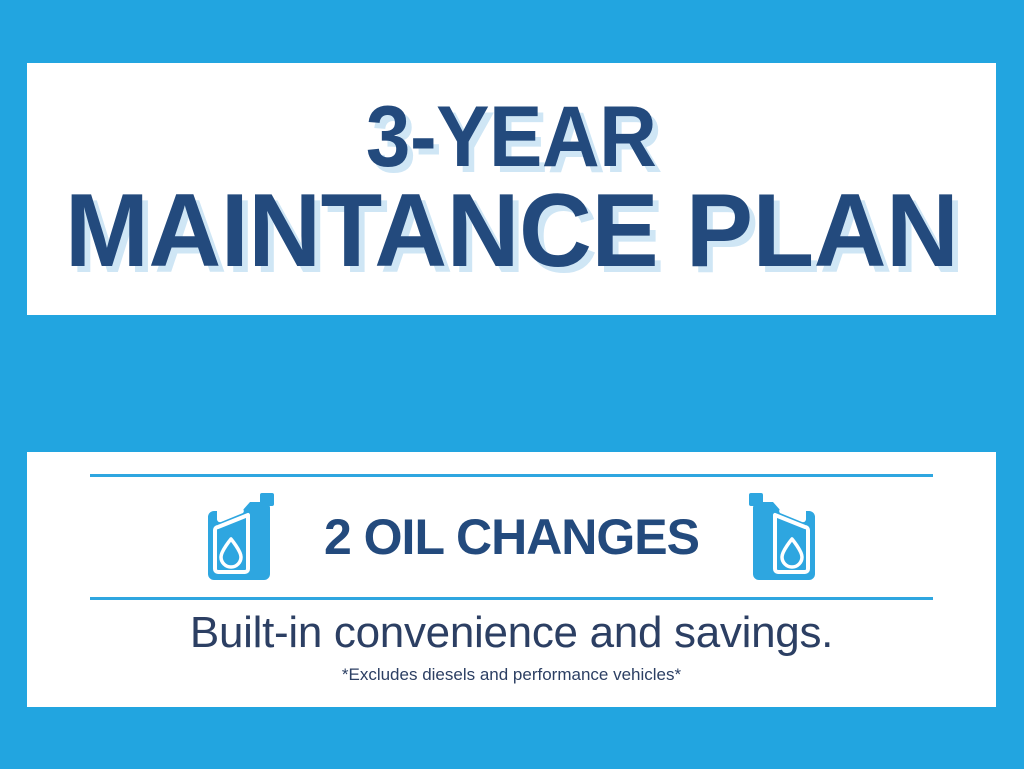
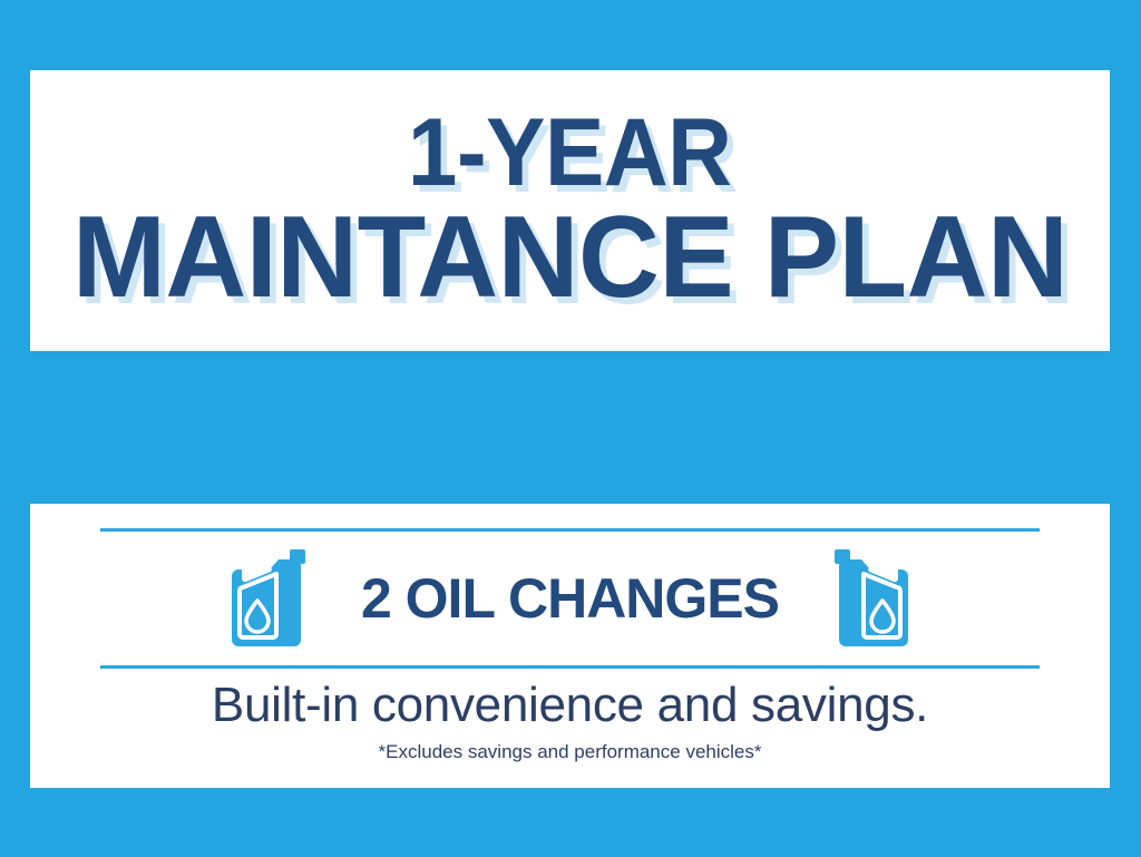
- 3-YEAR
+ 1-YEAR
  MAINTANCE PLAN
  2 OIL CHANGES
  Built-in convenience and savings.
- *Excludes diesels and performance vehicles*
+ *Excludes savings and performance vehicles*
